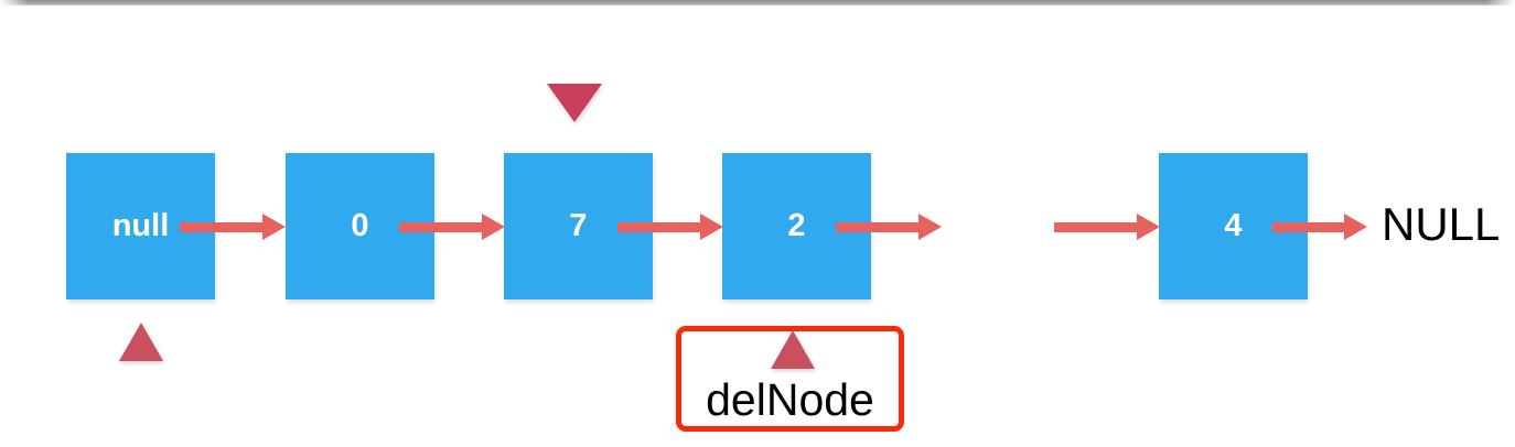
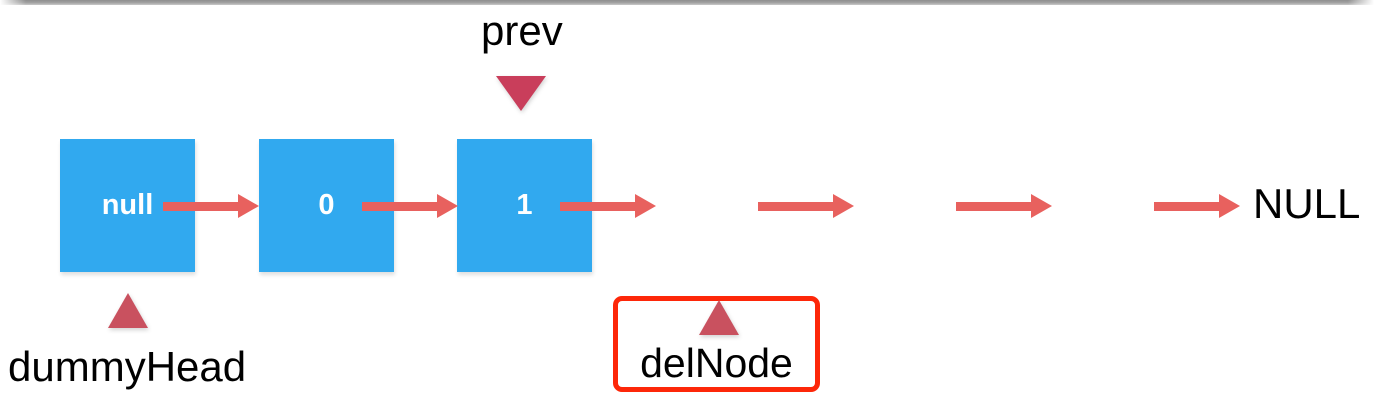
  null
  0
- 7
+ 1
- 2
- 4
  NULL
+ prev
+ dummyHead
  delNode
